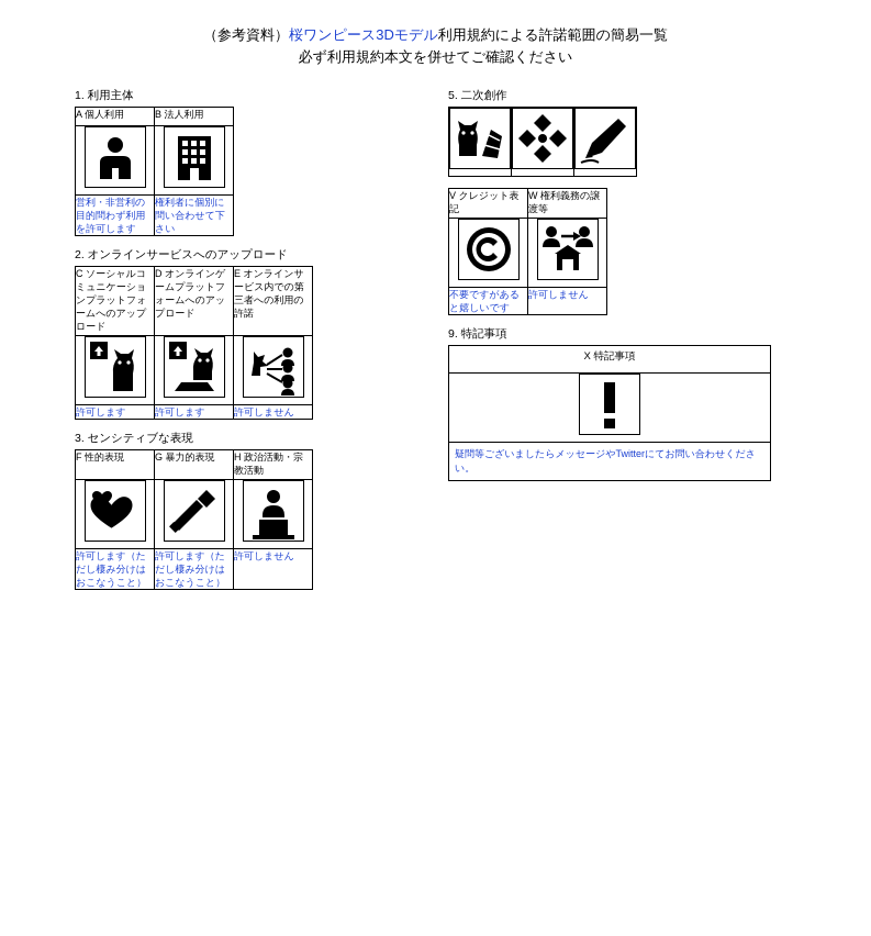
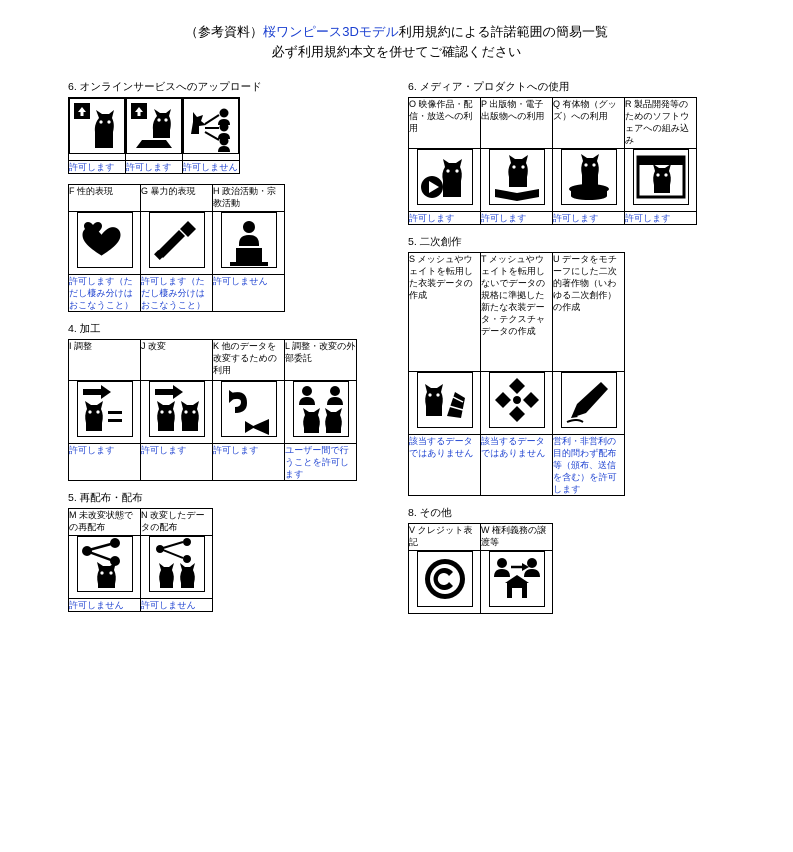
  （参考資料）桜ワンピース3Dモデル利用規約による許諾範囲の簡易一覧
  必ず利用規約本文を併せてご確認ください
- 1. 利用主体
- A 個人利用	B 法人利用
- 営利・非営利の目的問わず利用を許可します	権利者に個別に問い合わせて下さい
- 2. オンラインサービスへのアップロード
+ 6. オンラインサービスへのアップロード
- C ソーシャルコミュニケーションプラットフォームへのアップロード	D オンラインゲームプラットフォームへのアップロード	E オンラインサービス内での第三者への利用の許諾
  許可します	許可します	許可しません
- 3. センシティブな表現
  F 性的表現	G 暴力的表現	H 政治活動・宗教活動
  許可します（ただし棲み分けはおこなうこと）	許可します（ただし棲み分けはおこなうこと）	許可しません
+ 4. 加工
+ I 調整	J 改変	K 他のデータを改変するための利用	L 調整・改変の外部委託
+ 許可します	許可します	許可します	ユーザー間で行うことを許可します
+ 5. 再配布・配布
+ M 未改変状態での再配布	N 改変したデータの配布
+ 許可しません	許可しません
+ 6. メディア・プロダクトへの使用
+ O 映像作品・配信・放送への利用	P 出版物・電子出版物への利用	Q 有体物（グッズ）への利用	R 製品開発等のためのソフトウェアへの組み込み
+ 許可します	許可します	許可します	許可します
  5. 二次創作
+ S メッシュやウェイトを転用した衣装データの作成	T メッシュやウェイトを転用しないでデータの規格に準拠した新たな衣装データ・テクスチャデータの作成	U データをモチーフにした二次的著作物（いわゆる二次創作）の作成
+ 該当するデータではありません	該当するデータではありません	営利・非営利の目的問わず配布等（頒布、送信を含む）を許可します
+ 8. その他
  V クレジット表記	W 権利義務の譲渡等
- 不要ですがあると嬉しいです	許可しません
- 9. 特記事項
- X 特記事項
- 疑問等ございましたらメッセージやTwitterにてお問い合わせください。
